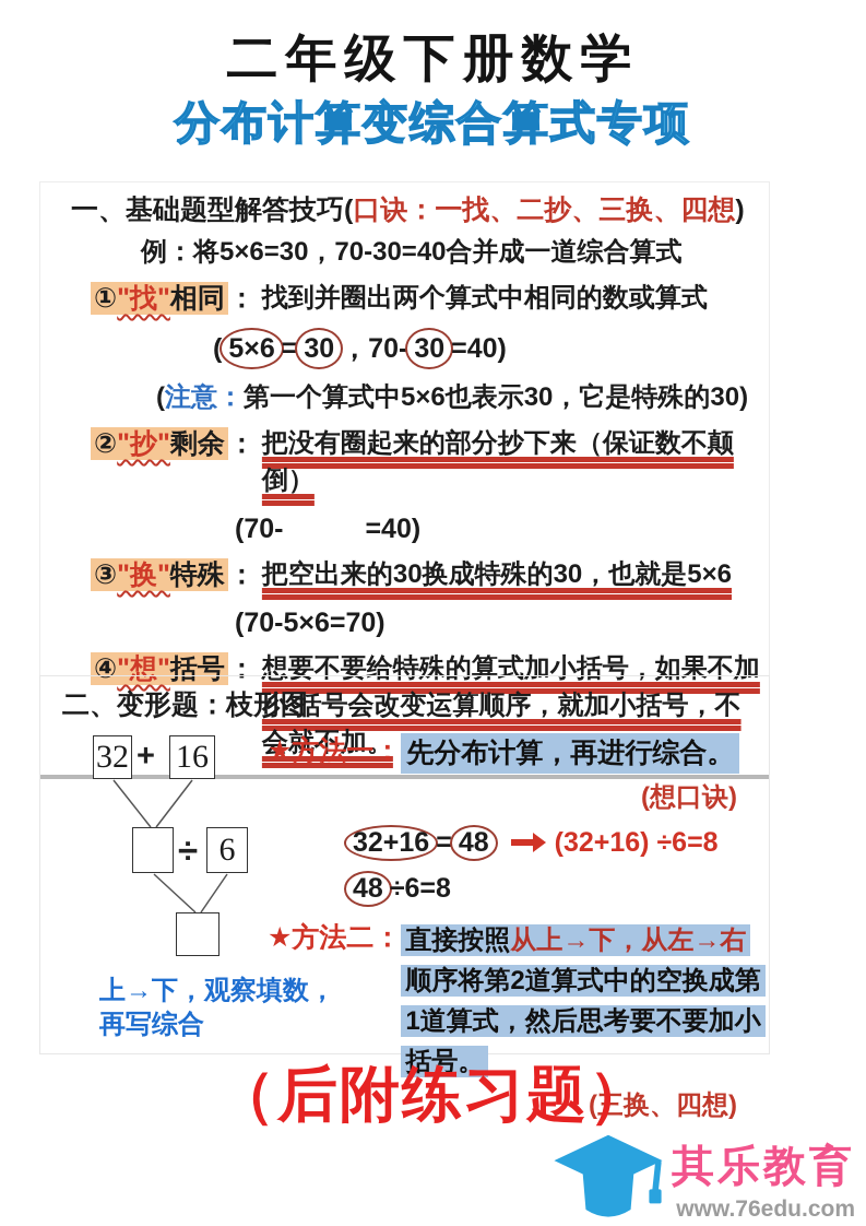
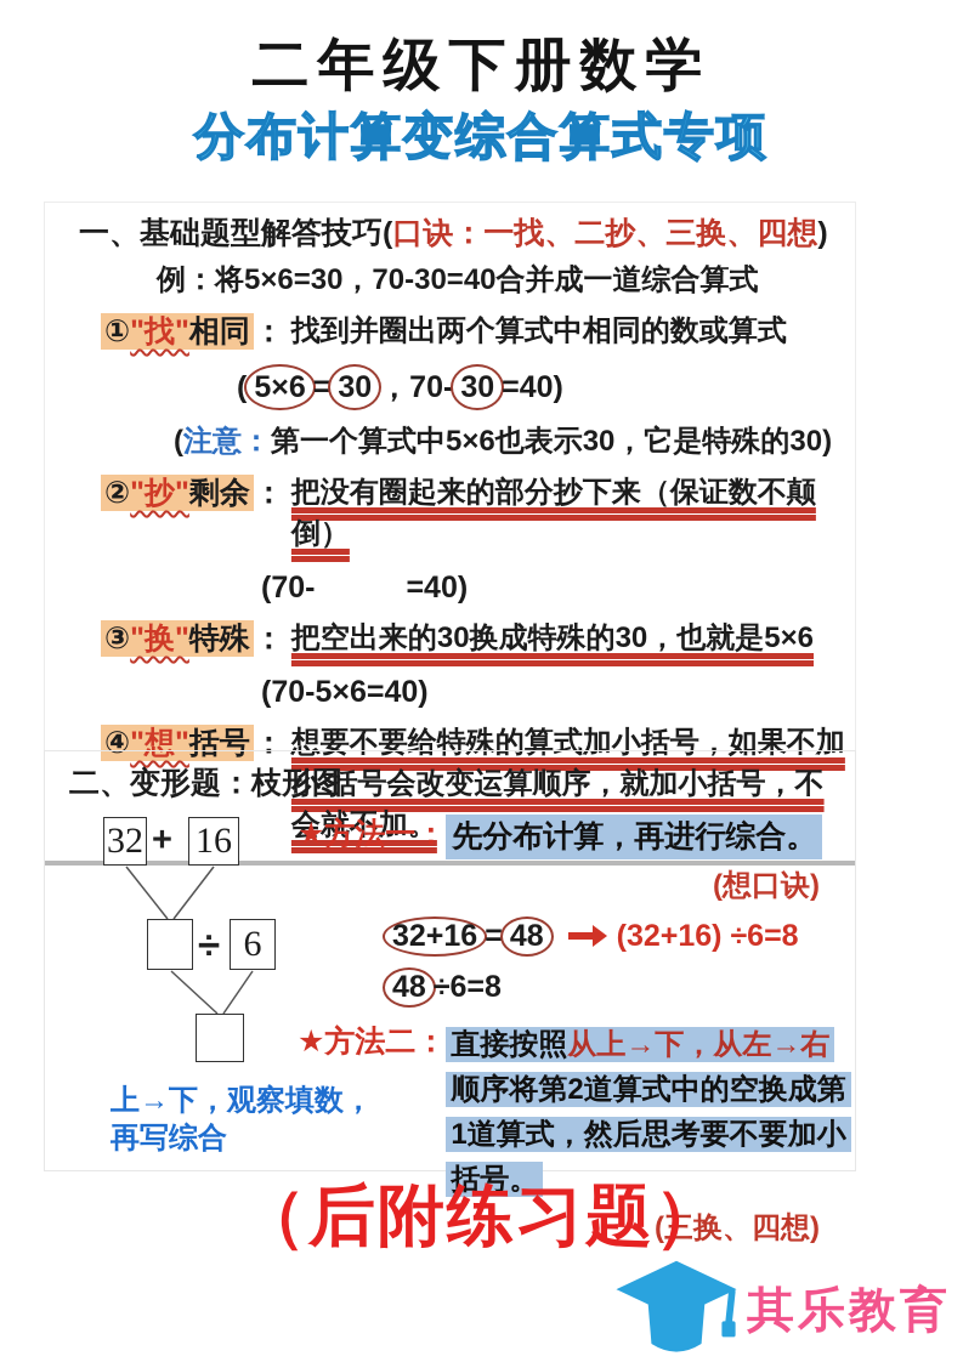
  二年级下册数学
  分布计算变综合算式专项
  一、基础题型解答技巧(口诀：一找、二抄、三换、四想)
  例：将5×6=30，70-30=40合并成一道综合算式
  ①"找"相同：
  找到并圈出两个算式中相同的数或算式
  ( 5×6 = 30 ，70- 30 =40)
  (注意：第一个算式中5×6也表示30，它是特殊的30)
  ②"抄"剩余：
  把没有圈起来的部分抄下来（保证数不颠倒）
  (70- =40)
  ③"换"特殊：
  把空出来的30换成特殊的30，也就是5×6
- (70-5×6=70)
+ (70-5×6=40)
  ④"想"括号：
  想要不要给特殊的算式加小括号，如果不加小 括号会改变运算顺序，就加小括号，不会就不加。
  二、变形题：枝形图
  32
  +
  16
  ÷
  6
  上→下，观察填数，
  再写综合
  ★方法一：
  先分布计算，再进行综合。
  (想口诀)
  32+16
  =
  48
  (32+16) ÷6=8
  48
  ÷6=8
  ★方法二：
  直接按照从上→下，从左→右顺序将第2道算式中的空换成第1道算式，然后思考要不要加小括号。
  (三换、四想)
  （后附练习题）
  其乐教育
- www.76edu.com
